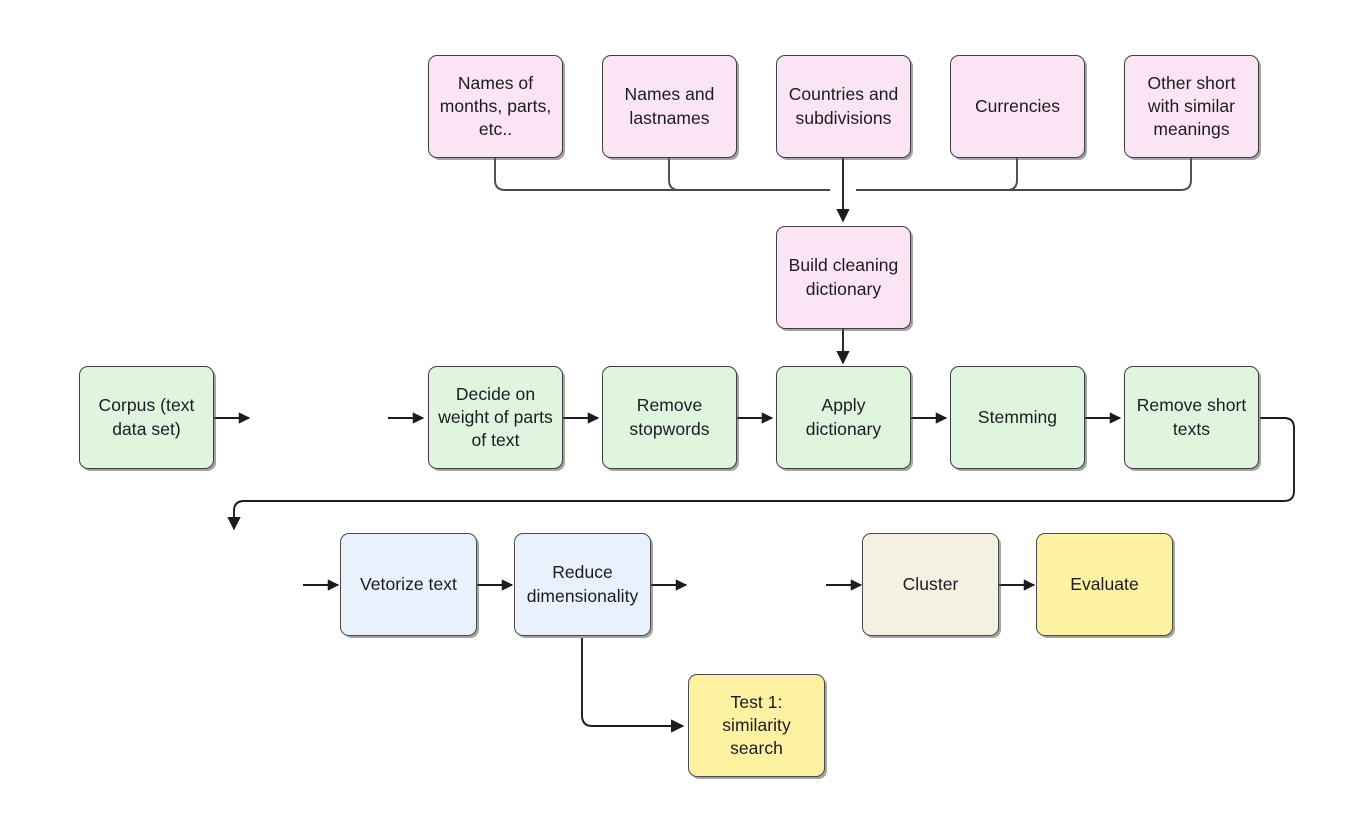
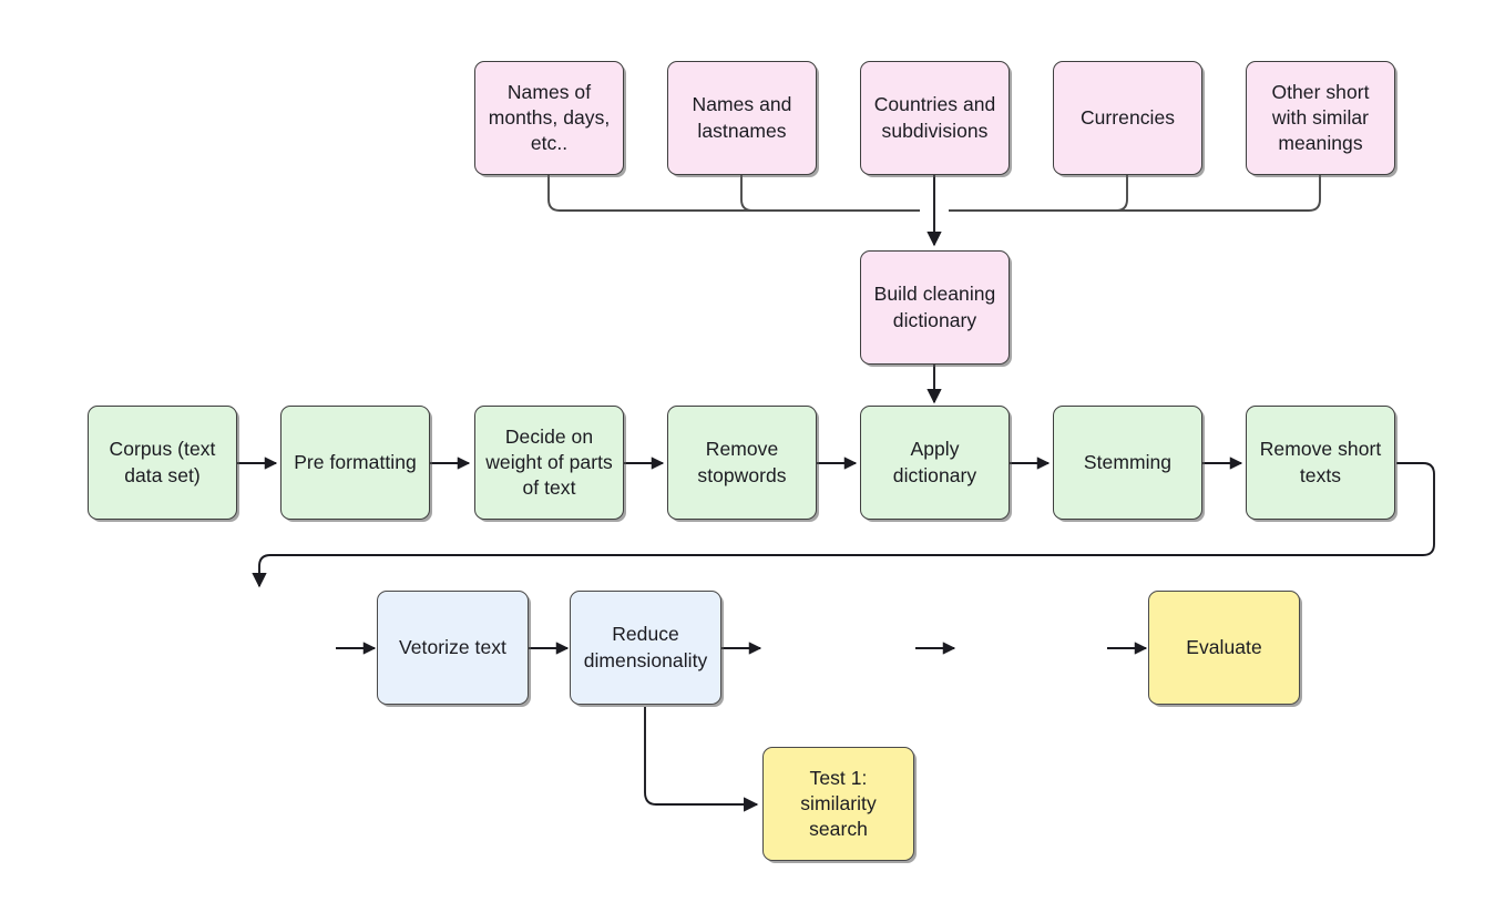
- Names of months, parts, etc..
+ Names of months, days, etc..
  Names and lastnames
  Countries and subdivisions
  Currencies
  Other short with similar meanings
  Build cleaning dictionary
  Corpus (text data set)
+ Pre formatting
  Decide on weight of parts of text
  Remove stopwords
  Apply dictionary
  Stemming
  Remove short texts
  Vetorize text
  Reduce dimensionality
- Cluster
  Evaluate
  Test 1: similarity search
